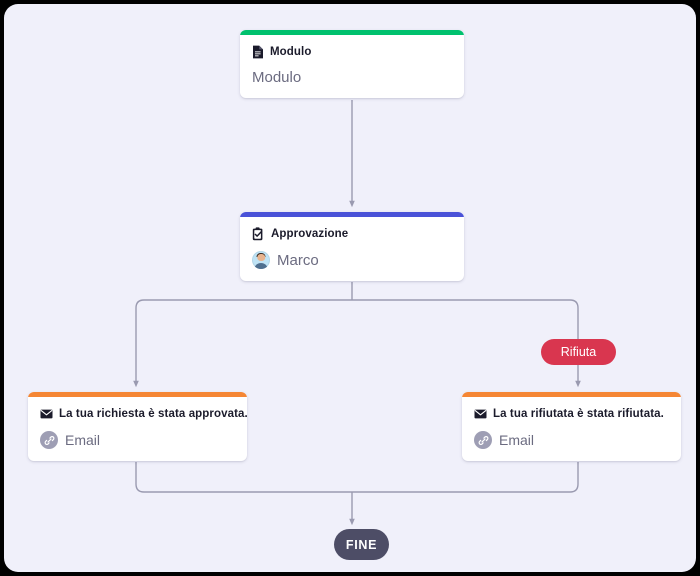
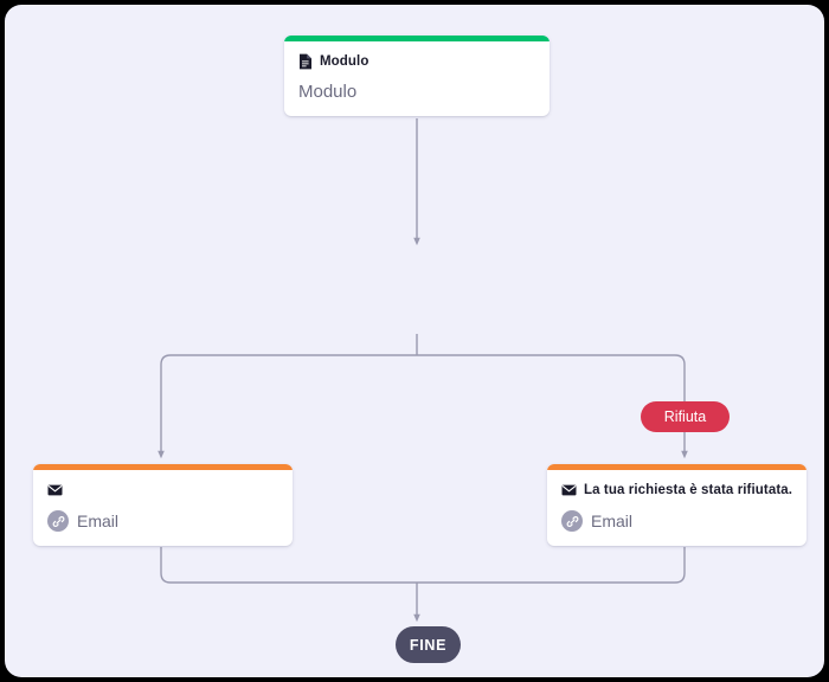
  Modulo
  Modulo
- Approvazione
- Marco
- La tua richiesta è stata approvata.
  Email
- La tua rifiutata è stata rifiutata.
+ La tua richiesta è stata rifiutata.
  Email
  Rifiuta
  FINE
